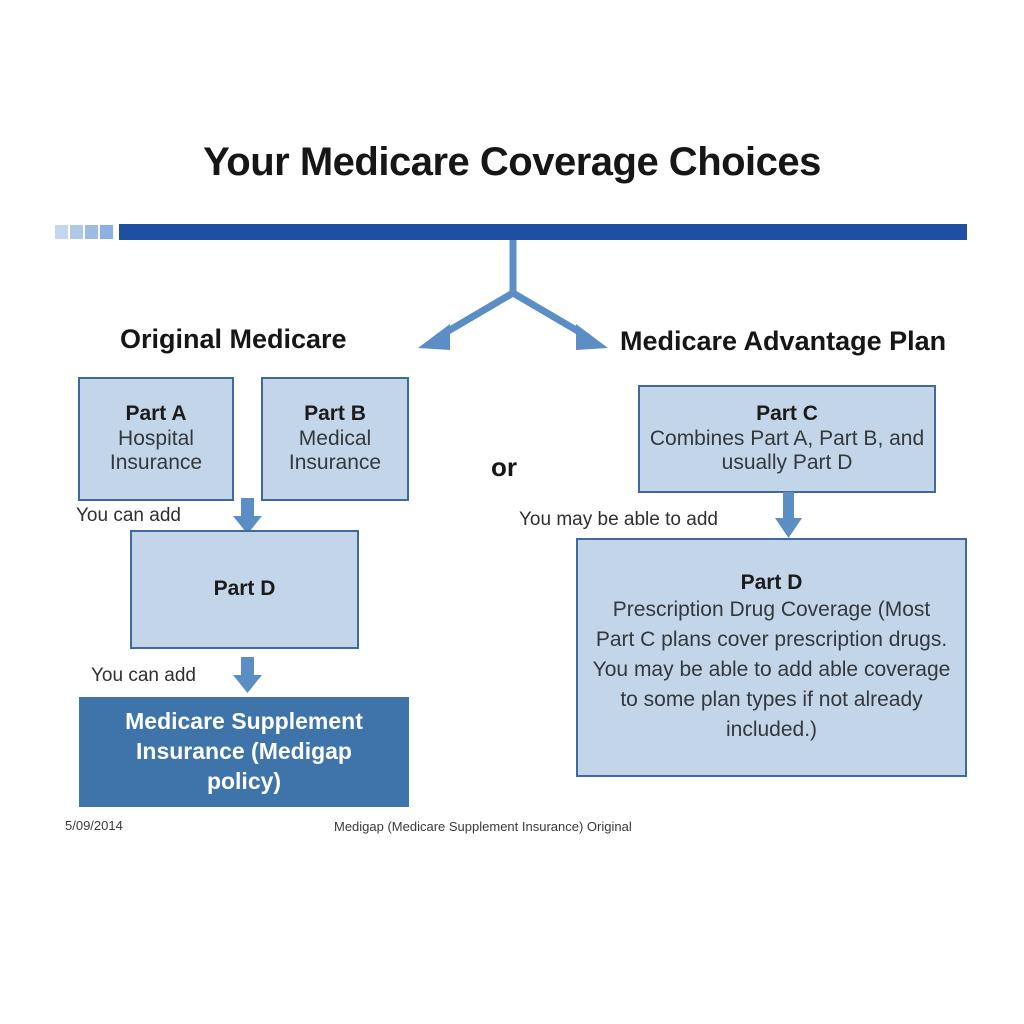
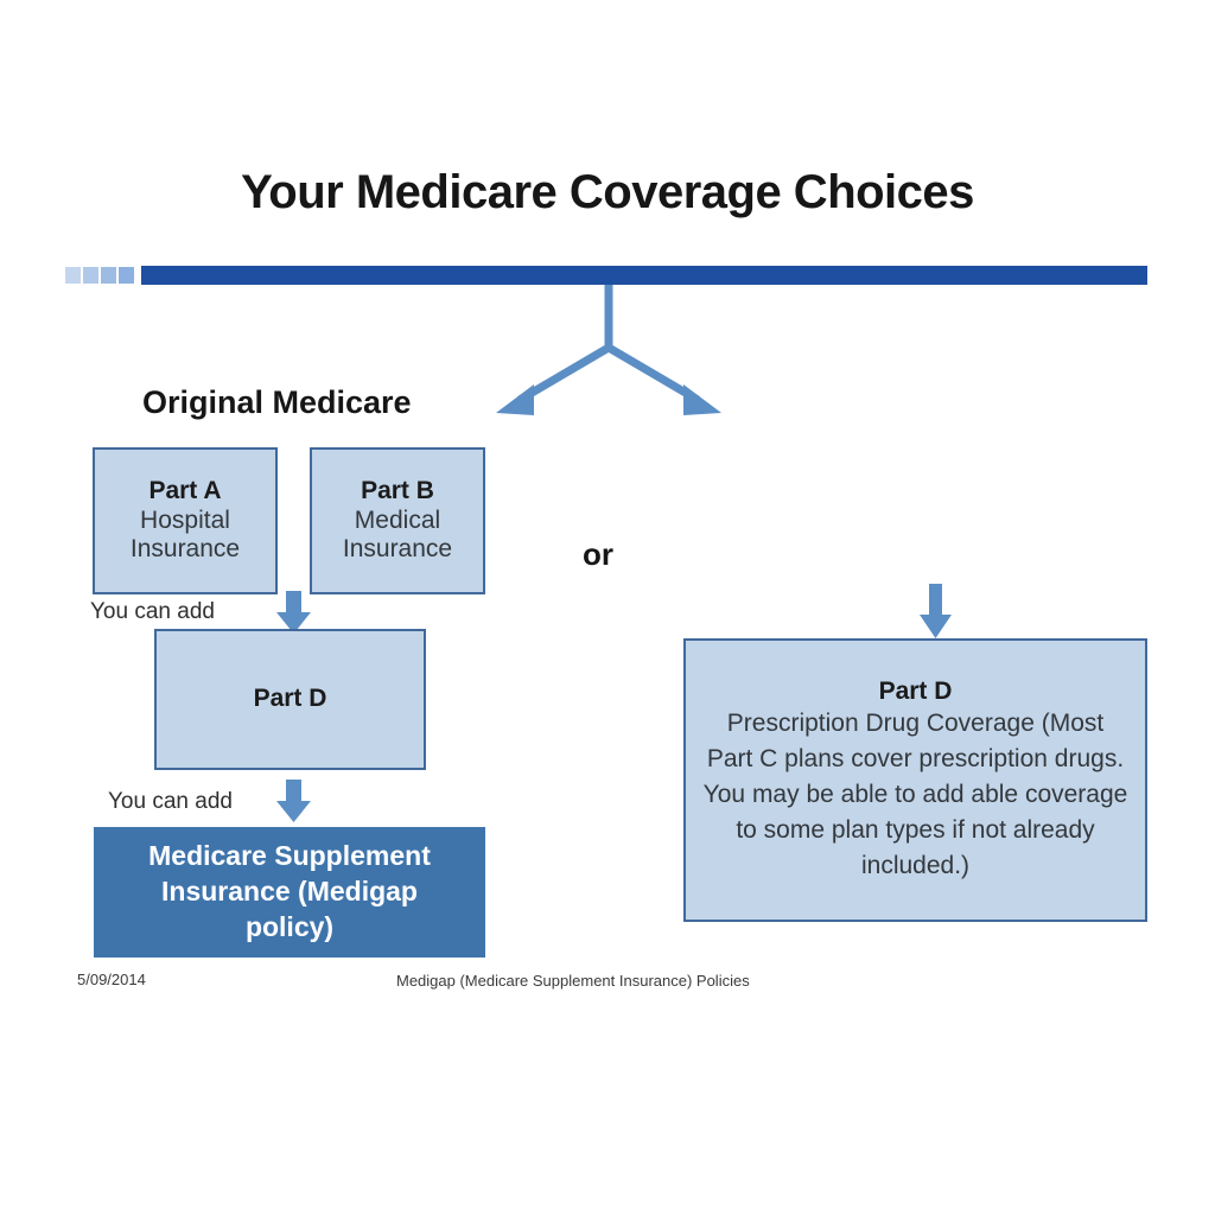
  Your Medicare Coverage Choices
  Original Medicare
- Medicare Advantage Plan
  Part A
  Hospital
  Insurance
  Part B
  Medical
  Insurance
  You can add
  Part D
  You can add
  Medicare Supplement Insurance (Medigap policy)
  or
- Part C
- Combines Part A, Part B, and usually Part D
- You may be able to add
  Part D
  Prescription Drug Coverage (Most Part C plans cover prescription drugs. You may be able to add able coverage to some plan types if not already included.)
  5/09/2014
- Medigap (Medicare Supplement Insurance) Original
+ Medigap (Medicare Supplement Insurance) Policies
